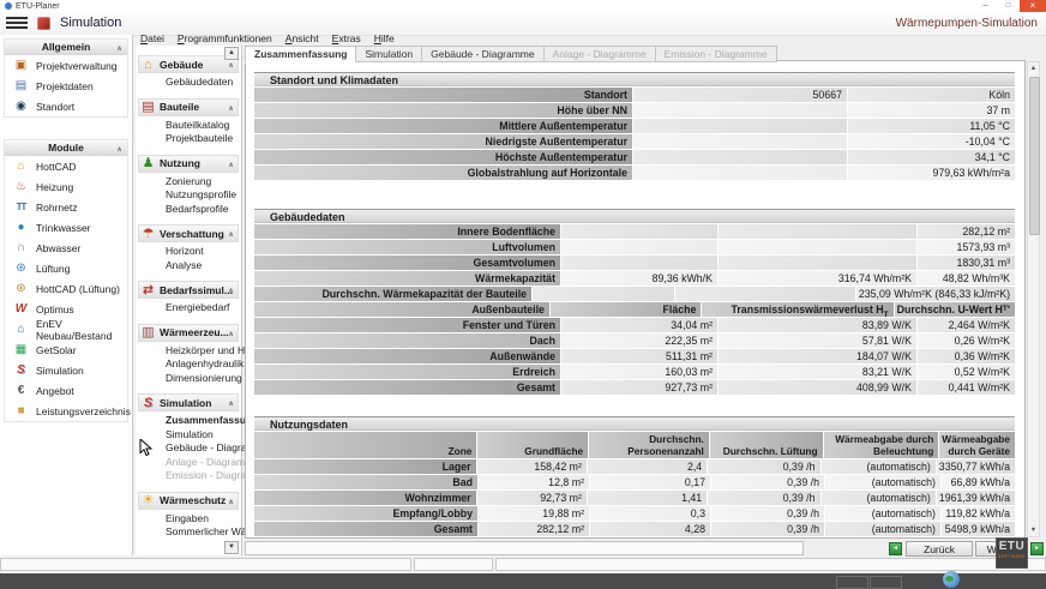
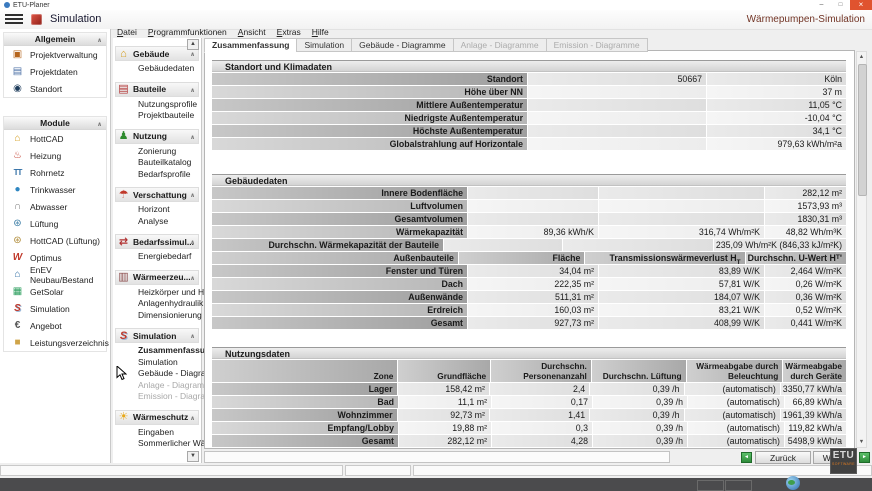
  Simulation
  Wärmepumpen-Simulation
  Datei
  Programmfunktionen
  Ansicht
  Extras
  Hilfe
  Allgemein
  Projektverwaltung
  Projektdaten
  Standort
  Module
  HottCAD
  Heizung
  Rohrnetz
  Trinkwasser
  Abwasser
  Lüftung
  HottCAD (Lüftung)
  Optimus
  EnEV Neubau/Bestand
  GetSolar
  Simulation
  Angebot
  Leistungsverzeichnis
  Gebäude
  Gebäudedaten
  Bauteile
- Bauteilkatalog
+ Nutzungsprofile
  Projektbauteile
  Nutzung
  Zonierung
- Nutzungsprofile
+ Bauteilkatalog
  Bedarfsprofile
  Verschattung
  Horizont
  Analyse
  Bedarfssimul...
  Energiebedarf
  Wärmeerzeu...
  Heizkörper und H
  Anlagenhydraulik
  Dimensionierung
  Simulation
  Zusammenfassu
  Simulation
  Gebäude - Diagr
  Anlage - Diagram
  Emission - Diagra
  Wärmeschutz
  Eingaben
  Sommerlicher W
  Zusammenfassung
  Simulation
  Gebäude - Diagramme
  Anlage - Diagramme
  Emission - Diagramme
  Standort und Klimadaten
  Standort
  50667
  Köln
  Höhe über NN
  37 m
  Mittlere Außentemperatur
  11,05 °C
  Niedrigste Außentemperatur
  -10,04 °C
  Höchste Außentemperatur
  34,1 °C
  Globalstrahlung auf Horizontale
  979,63 kWh/m²a
  Gebäudedaten
  Innere Bodenfläche
  282,12 m²
  Luftvolumen
  1573,93 m³
  Gesamtvolumen
  1830,31 m³
  Wärmekapazität
  89,36 kWh/K
  316,74 Wh/m²K
  48,82 Wh/m³K
  Durchschn. Wärmekapazität der Bauteile
  235,09 Wh/m²K (846,33 kJ/m²K)
  Außenbauteile
  Fläche
  Transmissionswärmeverlust H
  Durchschn. U-Wert H
  '
  Fenster und Türen
  34,04 m²
  83,89 W/K
  2,464 W/m²K
  Dach
  222,35 m²
  57,81 W/K
  0,26 W/m²K
  Außenwände
  511,31 m²
  184,07 W/K
  0,36 W/m²K
  Erdreich
  160,03 m²
  83,21 W/K
  0,52 W/m²K
  Gesamt
  927,73 m²
  408,99 W/K
  0,441 W/m²K
  Nutzungsdaten
  Zone
  Grundfläche
  Durchschn. Personenanzahl
  Durchschn. Lüftung
  Wärmeabgabe durch Beleuchtung
  Wärmeabgabe durch Geräte
  Lager
  158,42 m²
  2,4
  0,39 /h
  (automatisch)
  3350,77 kWh/a
  Bad
- 12,8 m²
+ 11,1 m²
  0,17
  0,39 /h
  (automatisch)
  66,89 kWh/a
  Wohnzimmer
  92,73 m²
  1,41
  0,39 /h
  (automatisch)
  1961,39 kWh/a
  Empfang/Lobby
  19,88 m²
  0,3
  0,39 /h
  (automatisch)
  119,82 kWh/a
  Gesamt
  282,12 m²
  4,28
  0,39 /h
  (automatisch)
  5498,9 kWh/a
  Zurück
  ETU
